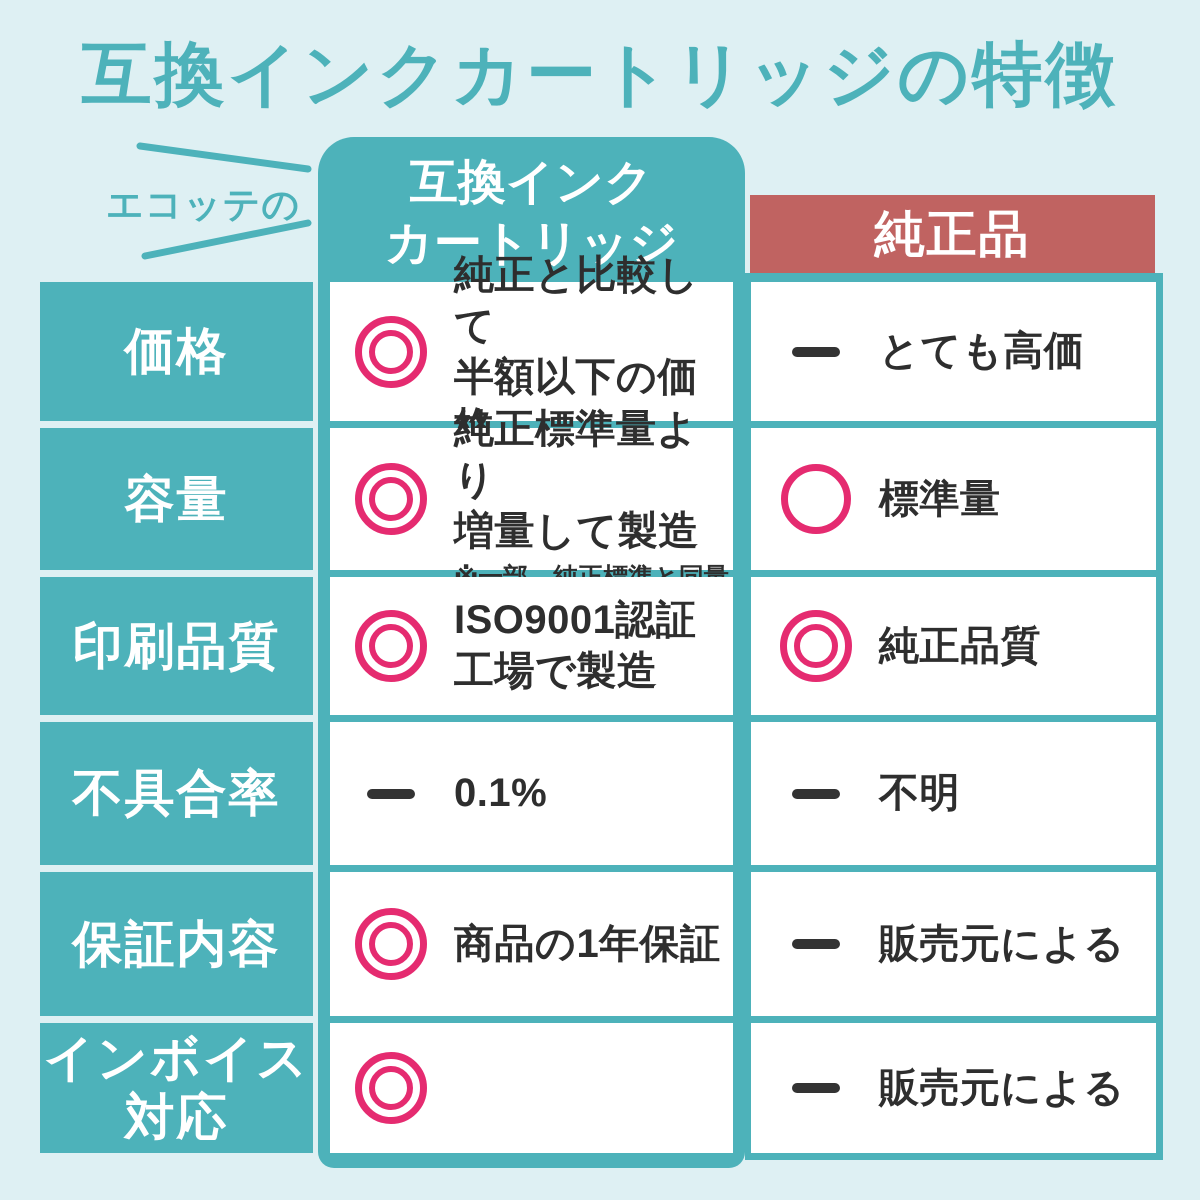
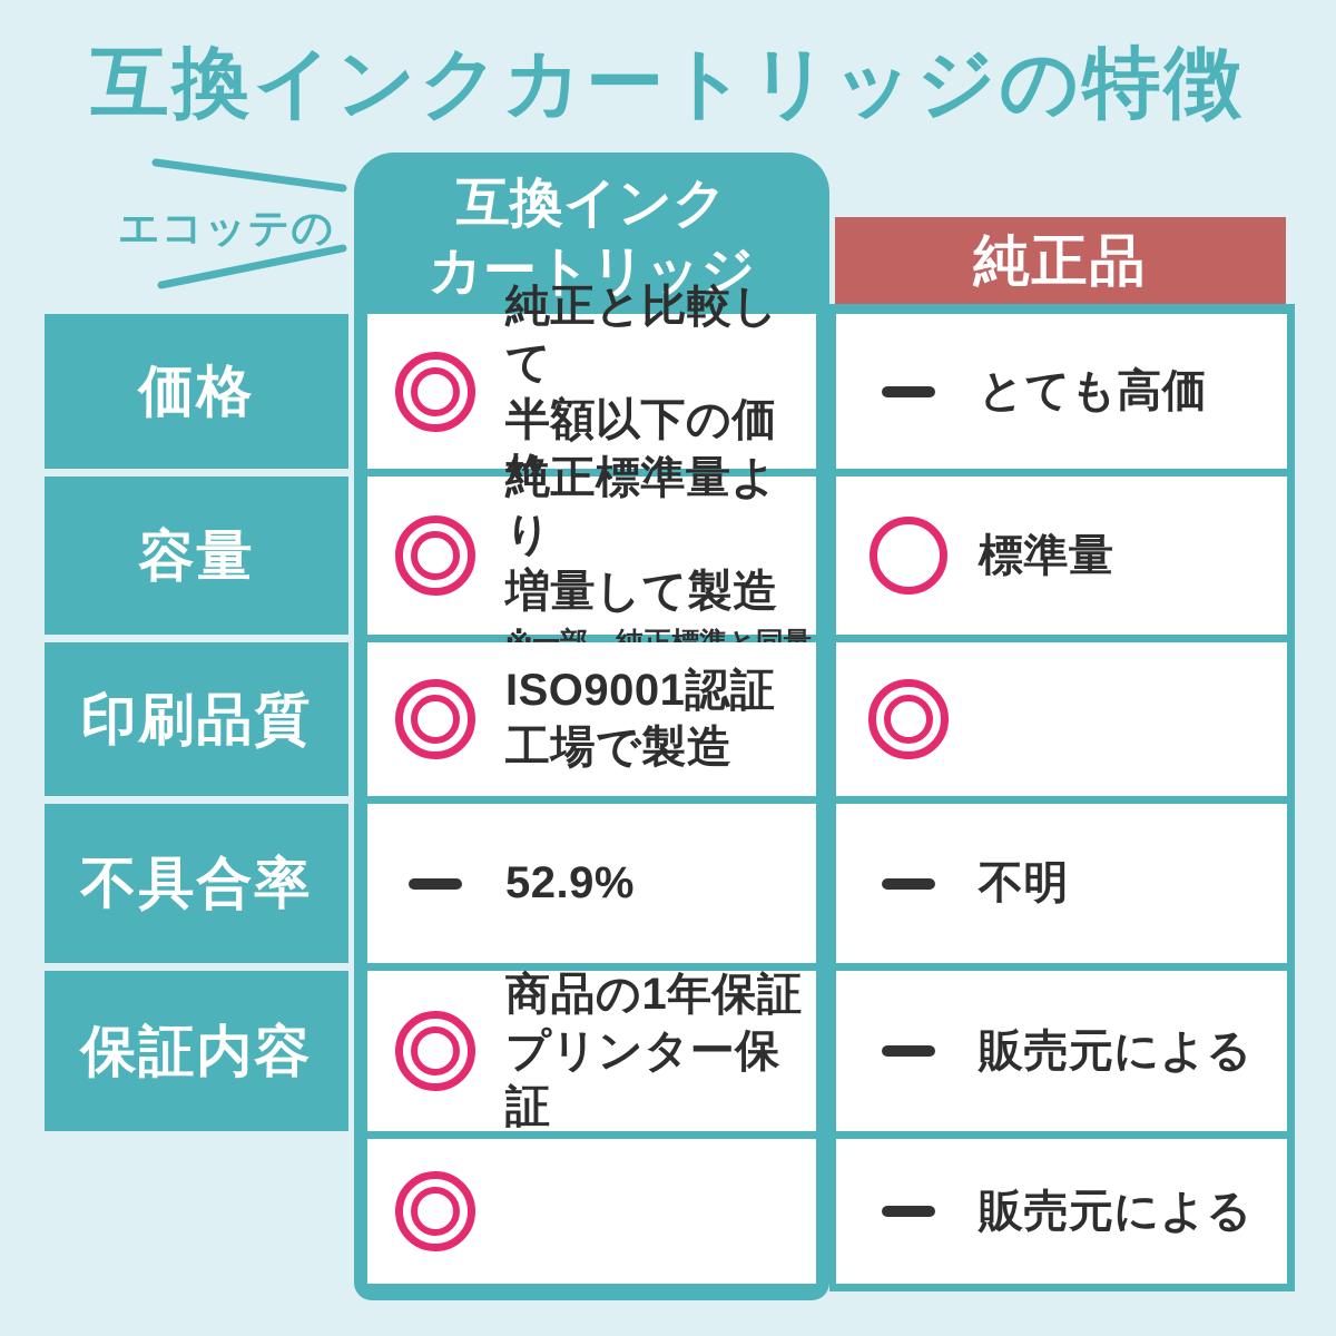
  互換インクカートリッジの特徴
  エコッテの
  互換インク
  カートリッジ
  純正品
  価格
  純正と比較して
  半額以下の価
  とても高価
  容量
  純正標準量より
  増量して製造
  標準量
  印刷品質
  ISO9001認証
  工場で製造
- 純正品質
  不具合率
- 0.1%
+ 52.9%
  不明
  保証内容
  商品の1年保証
+ プリンター保証
  販売元による
- インボイス対応
  販売元による
